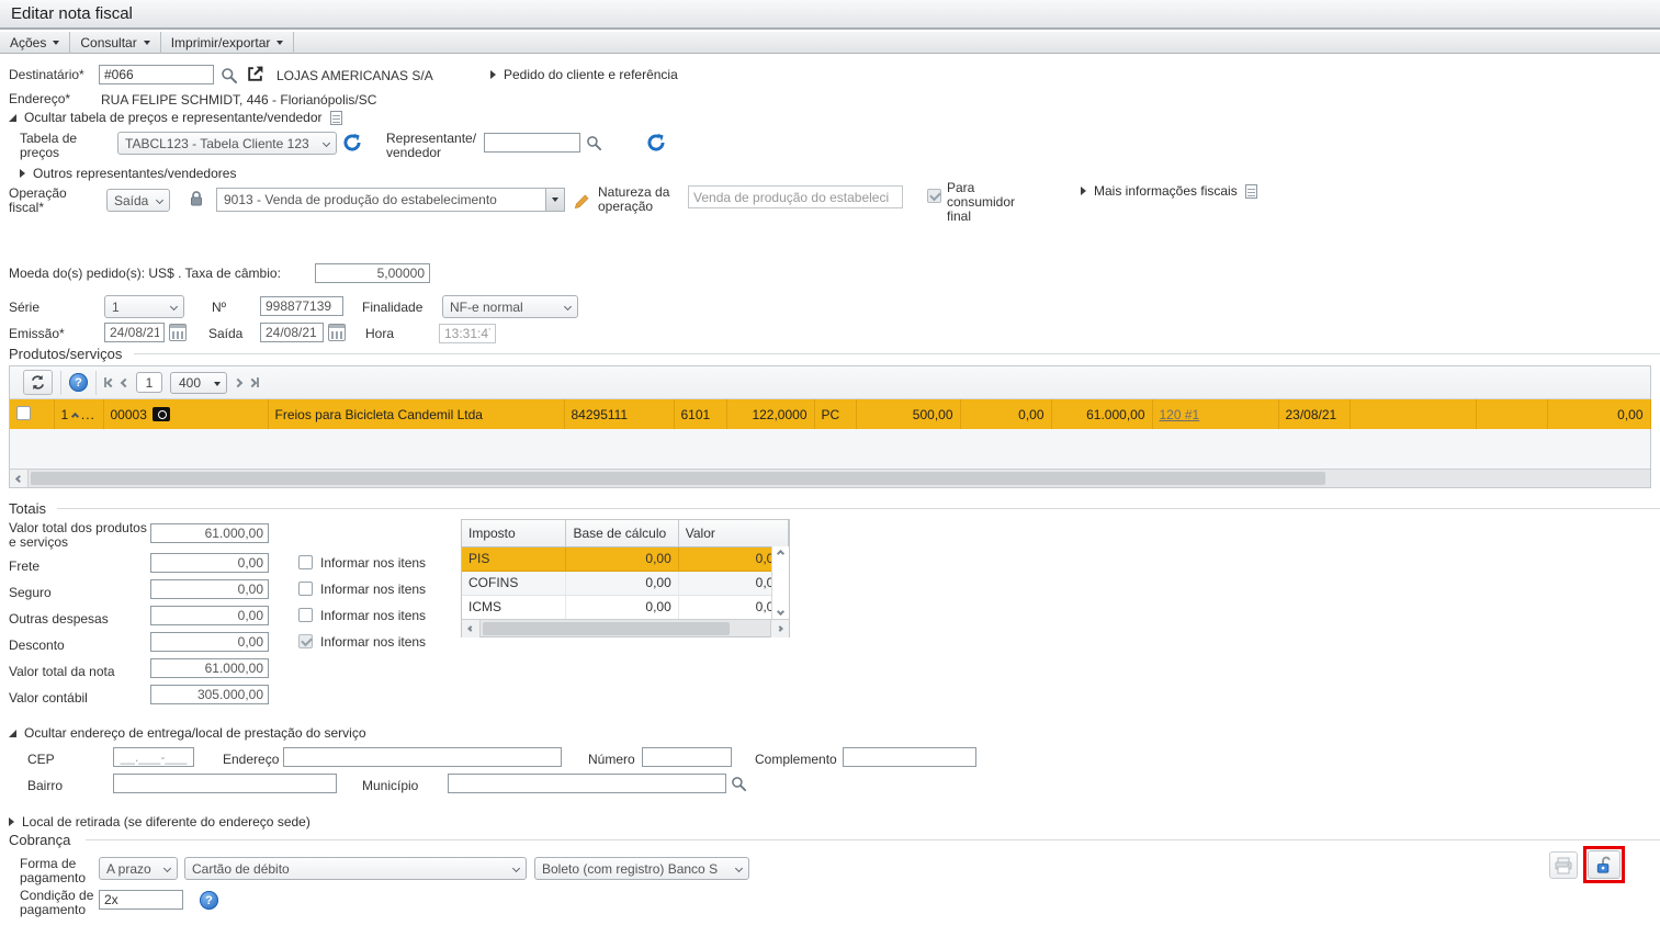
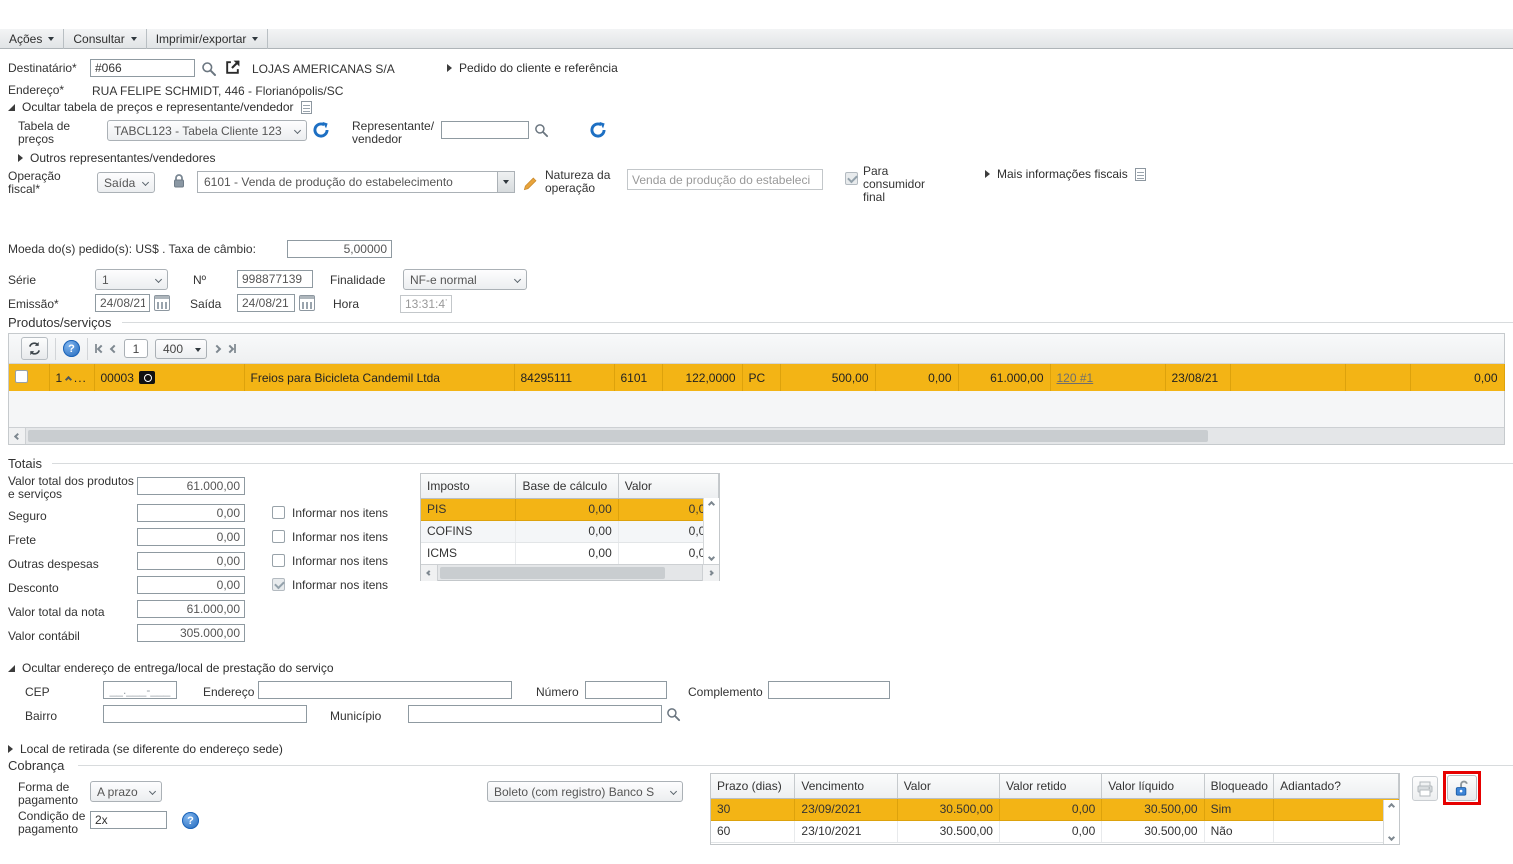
- Editar nota fiscal
  Ações
  Consultar
  Imprimir/exportar
  Destinatário*
  #066
  LOJAS AMERICANAS S/A
  Pedido do cliente e referência
  Endereço*
  RUA FELIPE SCHMIDT, 446 - Florianópolis/SC
  Ocultar tabela de preços e representante/vendedor
  Tabela de preços
  TABCL123 - Tabela Cliente 123
  Representante/
  vendedor
  Outros representantes/vendedores
  Operação fiscal*
  Saída
- 9013 - Venda de produção do estabelecimento
+ 6101 - Venda de produção do estabelecimento
  Natureza da operação
  Venda de produção do estabeleci
  Para consumidor final
  Mais informações fiscais
  Moeda do(s) pedido(s): US$ . Taxa de câmbio:
  5,00000
  Série
  1
  Nº
  998877139
  Finalidade
  NF-e normal
  Emissão*
  24/08/21
  Saída
  24/08/21
  Hora
  13:31:4
  Produtos/serviços
  1
  400
  	1 ...	00003	Freios para Bicicleta Candemil Ltda	84295111	6101	122,0000	PC	500,00	0,00	61.000,00	120 #1	23/08/21			0,00
  Totais
  Valor total dos produtos e serviços
  61.000,00
- Frete
+ Seguro
  0,00
  Informar nos itens
- Seguro
+ Frete
  0,00
  Informar nos itens
  Outras despesas
  0,00
  Informar nos itens
  Desconto
  0,00
  Informar nos itens
  Valor total da nota
  61.000,00
  Valor contábil
  305.000,00
  Imposto	Base de cálculo	Valor
  PIS	0,00	0,0
  COFINS	0,00	0,0
  ICMS	0,00	0,0
  Ocultar endereço de entrega/local de prestação do serviço
  CEP
  __.___-___
  Endereço
  Número
  Complemento
  Bairro
  Município
  Local de retirada (se diferente do endereço sede)
  Cobrança
  Forma de pagamento
  A prazo
- Cartão de débito
  Boleto (com registro) Banco S
  Condição de pagamento
  2x
+ Prazo (dias)	Vencimento	Valor	Valor retido	Valor líquido	Bloqueado	Adiantado?
+ 30	23/09/2021	30.500,00	0,00	30.500,00	Sim
+ 60	23/10/2021	30.500,00	0,00	30.500,00	Não
